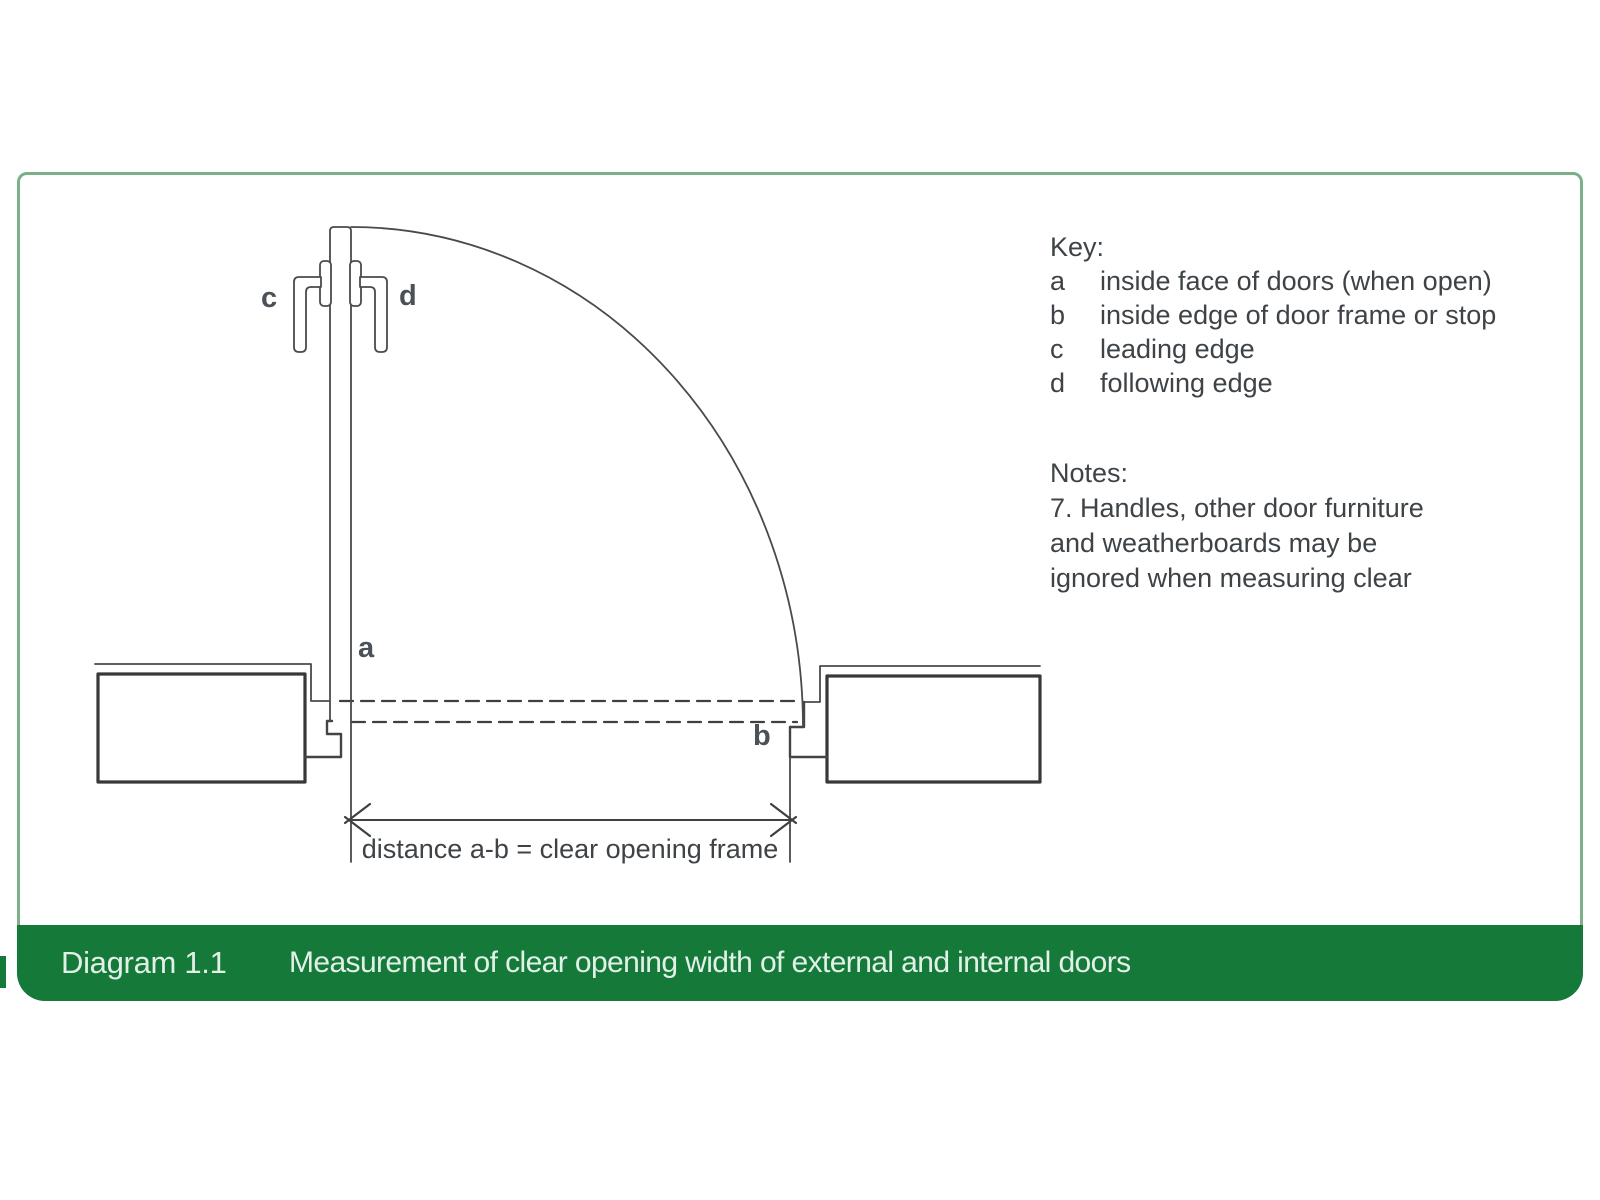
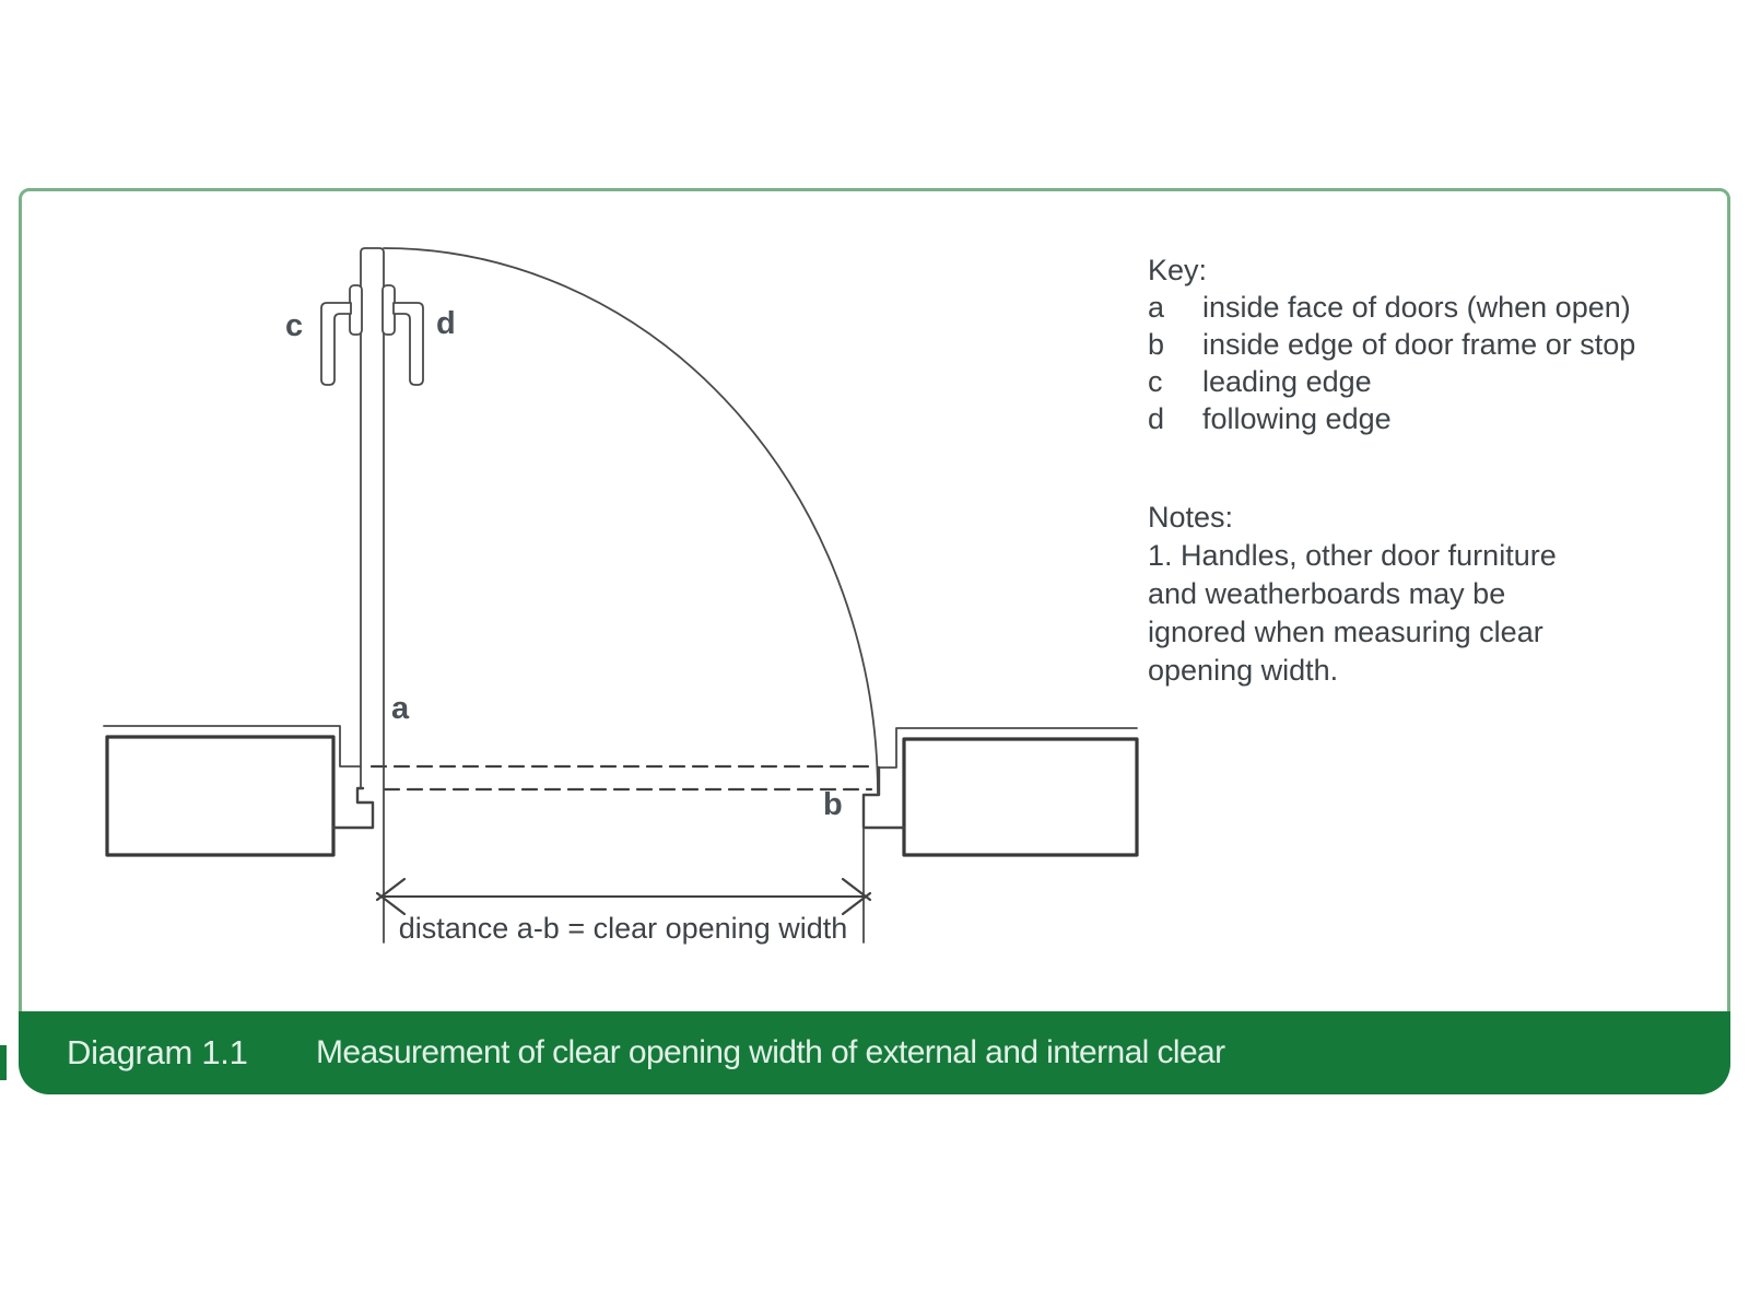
  a
  b
  c
  d
- distance a-b = clear opening frame
+ distance a-b = clear opening width
  Key:
  a
  inside face of doors (when open)
  b
  inside edge of door frame or stop
  c
  leading edge
  d
  following edge
  Notes:
- 7. Handles, other door furniture
+ 1. Handles, other door furniture
  and weatherboards may be
  ignored when measuring clear
+ opening width.
  Diagram 1.1
- Measurement of clear opening width of external and internal doors
+ Measurement of clear opening width of external and internal clear
